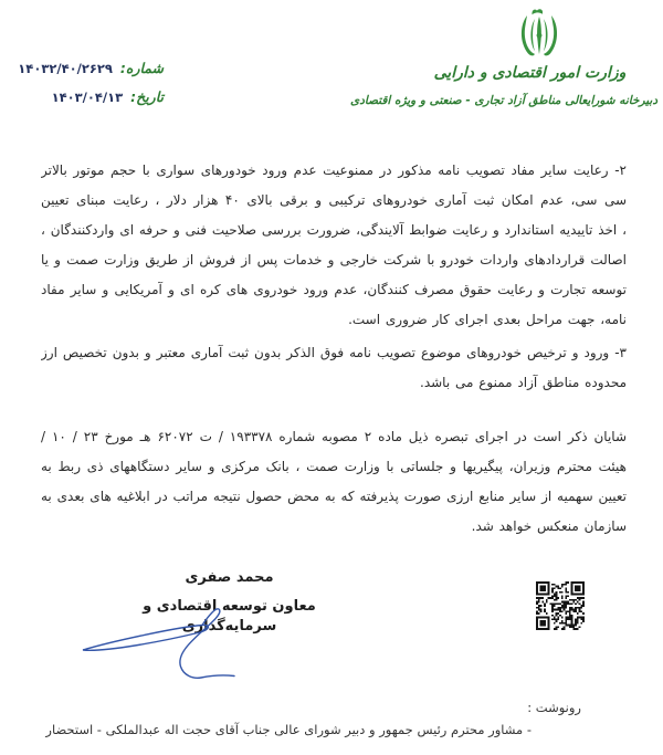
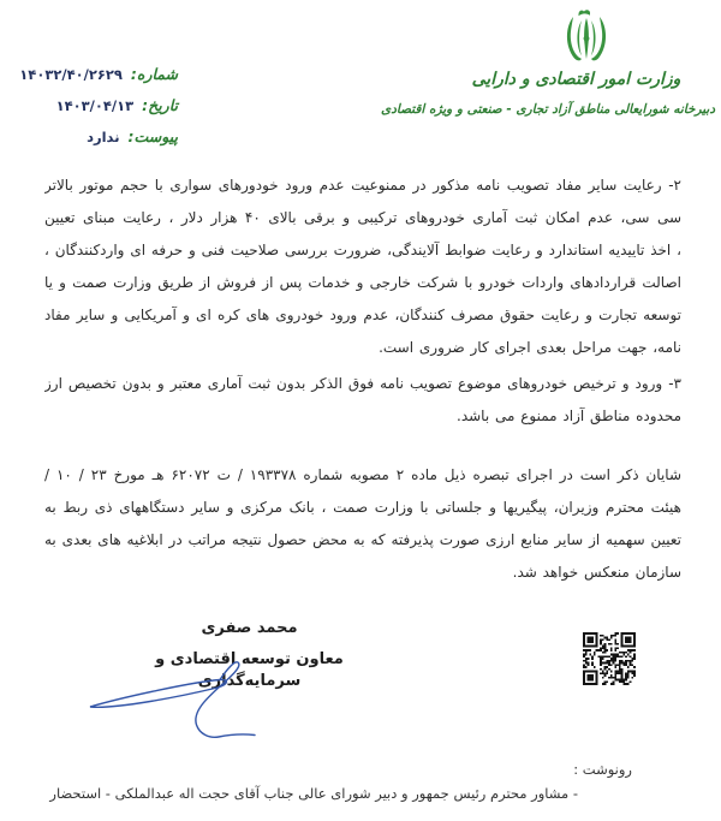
  وزارت امور اقتصادی و دارایی
  دبیرخانه شورایعالی مناطق آزاد تجاری - صنعتی و ویژه اقتصادی
  شماره:
  ۱۴۰۳۲/۴۰/۲۶۲۹
  تاریخ:
  ۱۴۰۳/۰۴/۱۳
+ پیوست:
+ ندارد
  ۲- رعایت سایر مفاد تصویب نامه مذکور در ممنوعیت عدم ورود خودورهای سواری با حجم موتور بالاتر
  سی سی، عدم امکان ثبت آماری خودروهای ترکیبی و برقی بالای ۴۰ هزار دلار ، رعایت مبنای تعیین
  ، اخذ تاییدیه استاندارد و رعایت ضوابط آلایندگی، ضرورت بررسی صلاحیت فنی و حرفه ای واردکنندگان ،
  اصالت قراردادهای واردات خودرو با شرکت خارجی و خدمات پس از فروش از طریق وزارت صمت و یا
  توسعه تجارت و رعایت حقوق مصرف کنندگان، عدم ورود خودروی های کره ای و آمریکایی و سایر مفاد
  نامه، جهت مراحل بعدی اجرای کار ضروری است.
  ۳- ورود و ترخیص خودروهای موضوع تصویب نامه فوق الذکر بدون ثبت آماری معتبر و بدون تخصیص ارز
  محدوده مناطق آزاد ممنوع می باشد.
  شایان ذکر است در اجرای تبصره ذیل ماده ۲ مصوبه شماره ۱۹۳۳۷۸ / ت ۶۲۰۷۲ هـ مورخ ۲۳ / ۱۰ /
  هیئت محترم وزیران، پیگیریها و جلساتی با وزارت صمت ، بانک مرکزی و سایر دستگاههای ذی ربط به
  تعیین سهمیه از سایر منابع ارزی صورت پذیرفته که به محض حصول نتیجه مراتب در ابلاغیه های بعدی به
  سازمان منعکس خواهد شد.
  محمد صفری
  معاون توسعه اقتصادی و سرمایه‌گذار
  رونوشت :
  - مشاور محترم رئیس جمهور و دبیر شورای عالی جناب آقای حجت اله عبدالملکی - استحضار
